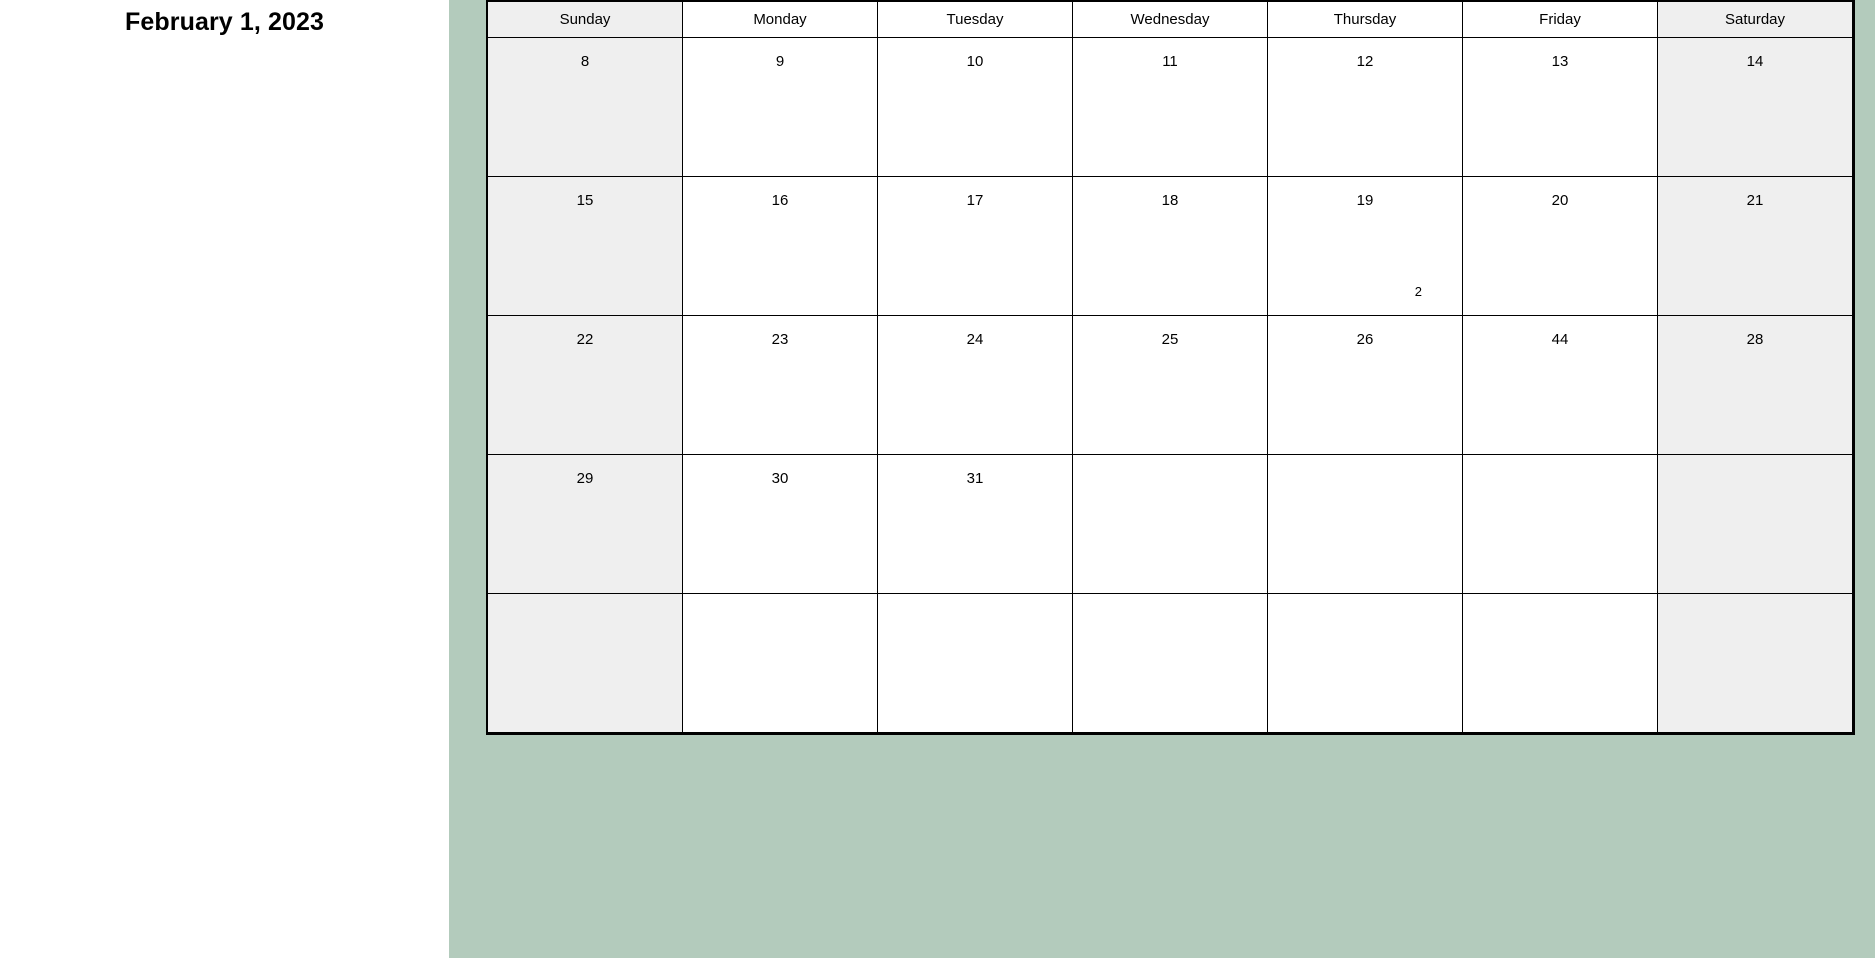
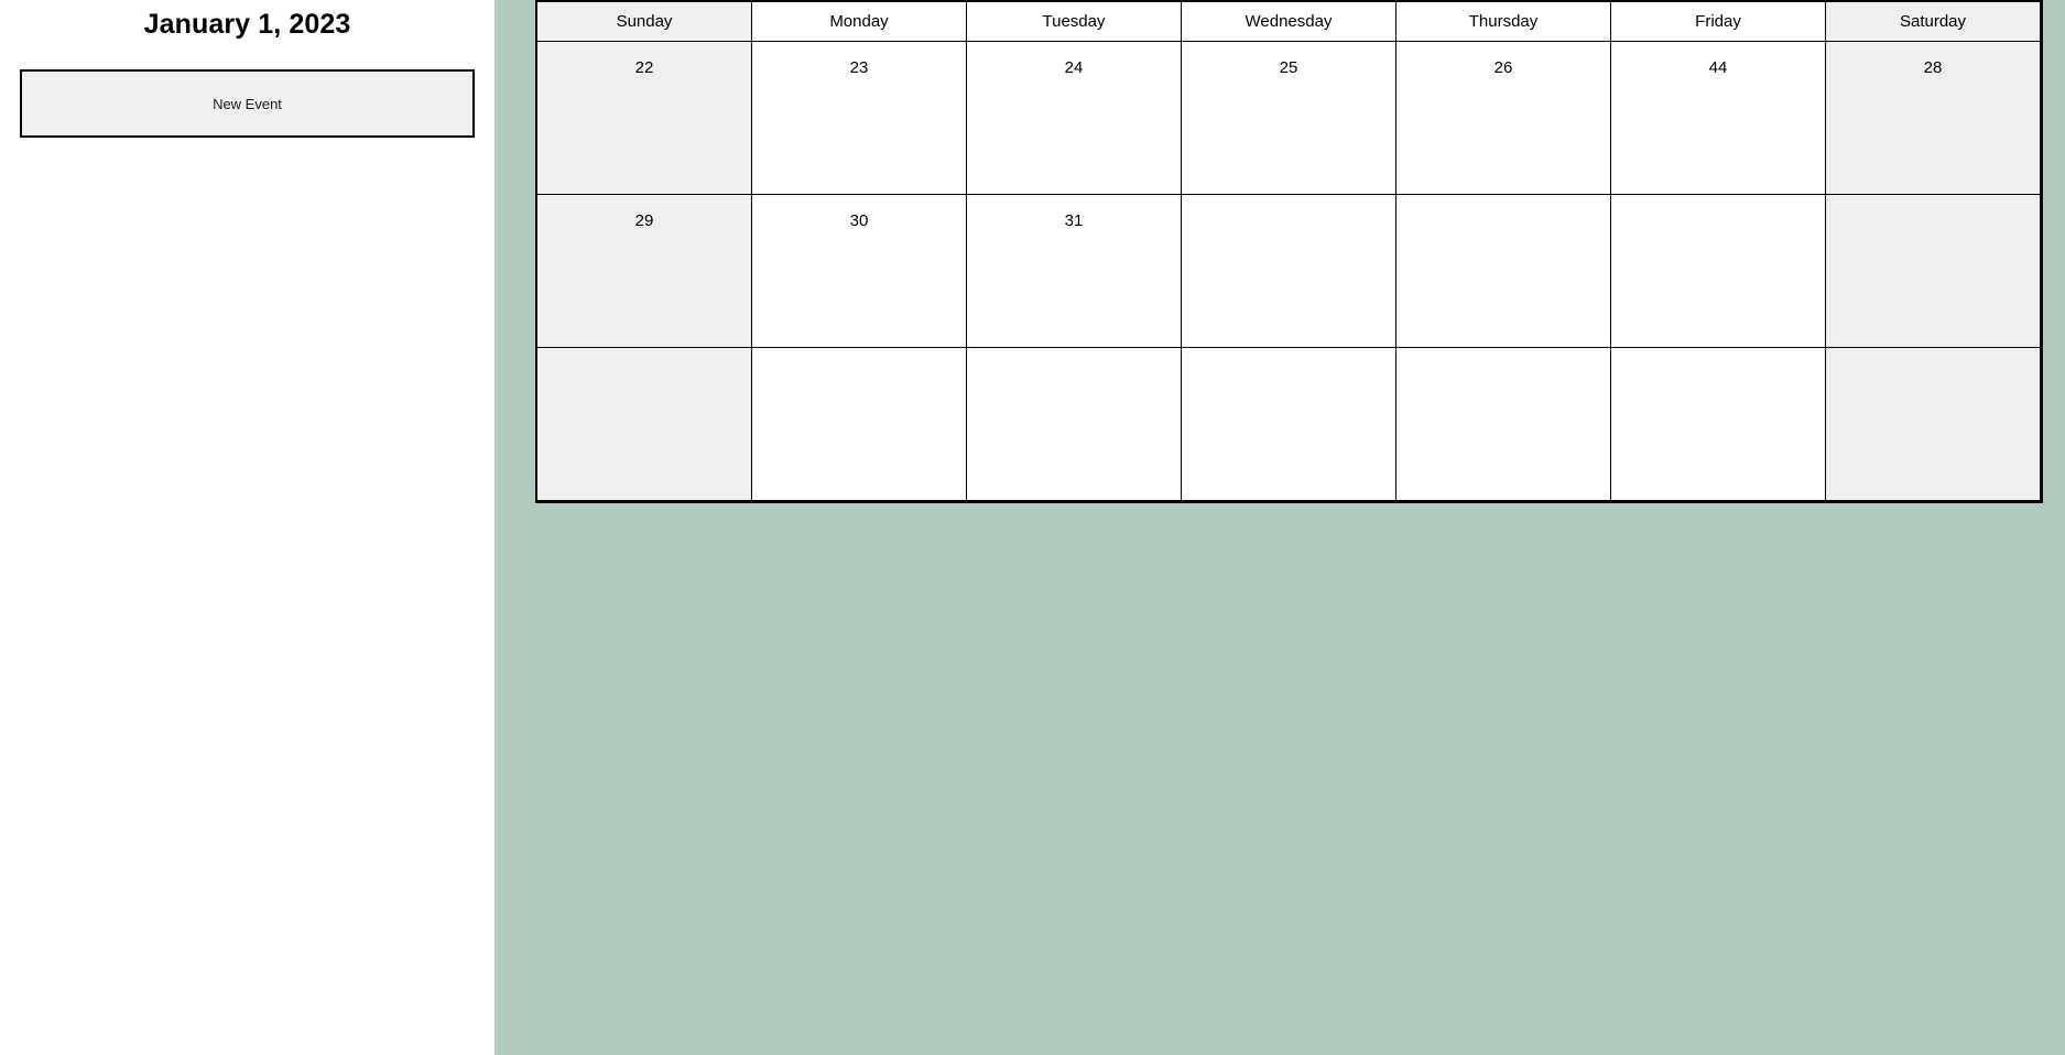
- February 1, 2023
+ January 1, 2023
+ New Event
  Sunday	Monday	Tuesday	Wednesday	Thursday	Friday	Saturday
- 8	9	10	11	12	13	14
- 15	16	17	18	192	20	21
  22	23	24	25	26	44	28
  29	30	31
